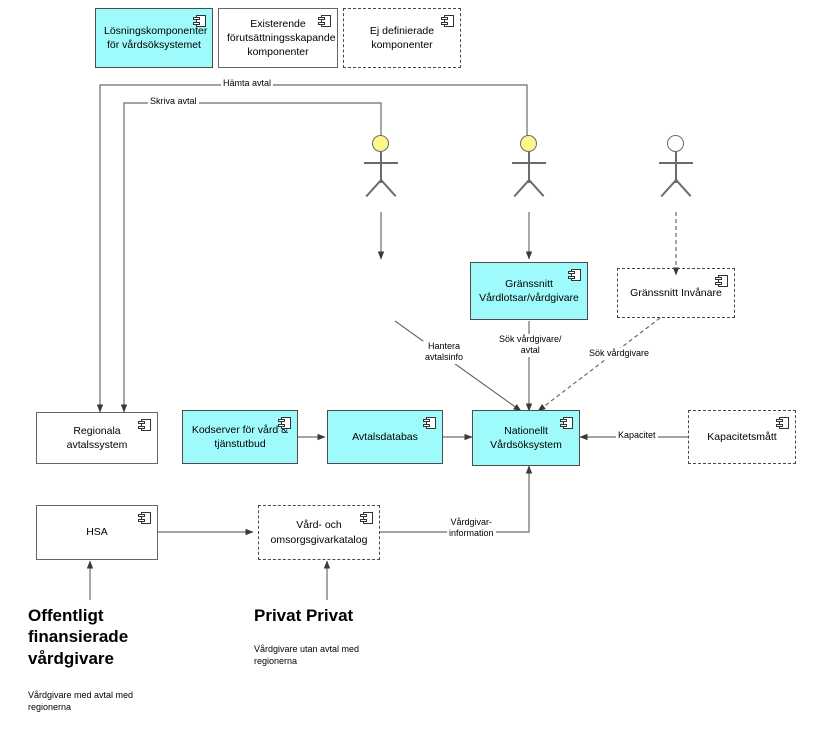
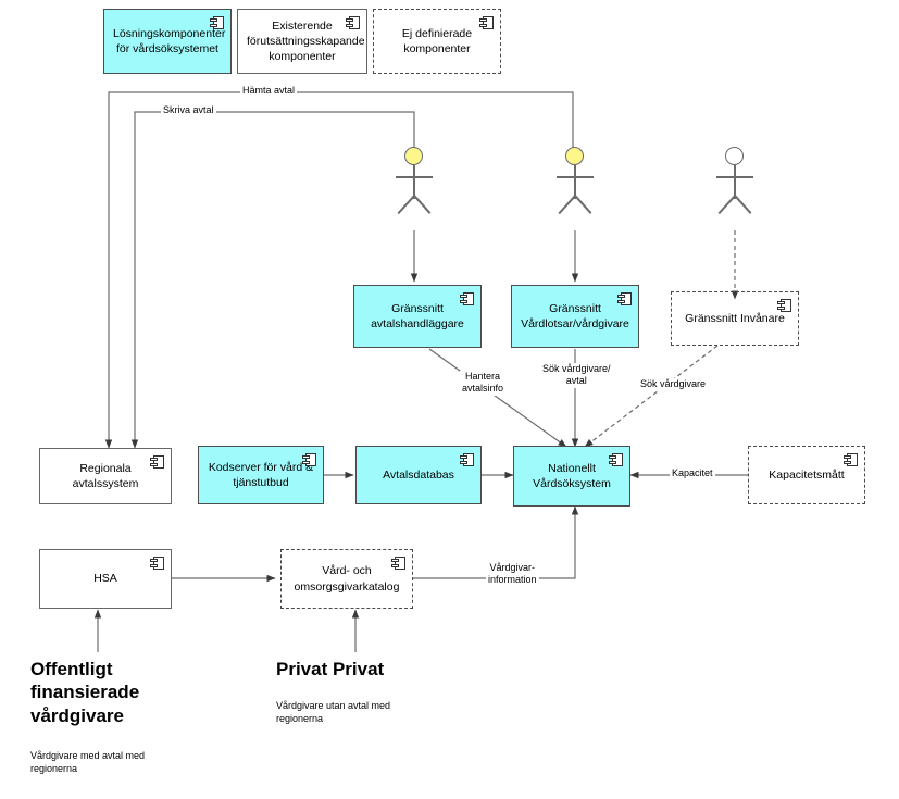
  Lösningskomponenter för vårdsöksystemet
  Existerende förutsättningsskapande komponenter
  Ej definierade komponenter
  Hämta avtal
  Skriva avtal
+ Gränssnitt avtalshandläggare
  Gränssnitt Vårdlotsar/vårdgivare
  Gränssnitt Invånare
  Hantera
  avtalsinfo
  Sök vårdgivare/
  avtal
  Sök vårdgivare
  Regionala avtalssystem
  Kodserver för vård & tjänstutbud
  Avtalsdatabas
  Nationellt Vårdsöksystem
  Kapacitet
  Kapacitetsmått
  HSA
  Vård- och omsorgsgivarkatalog
  Vårdgivar-
  information
  Offentligt
  finansierade
  vårdgivare
  Vårdgivare med avtal med
  regionerna
  Privat Privat
  Vårdgivare utan avtal med
  regionerna
